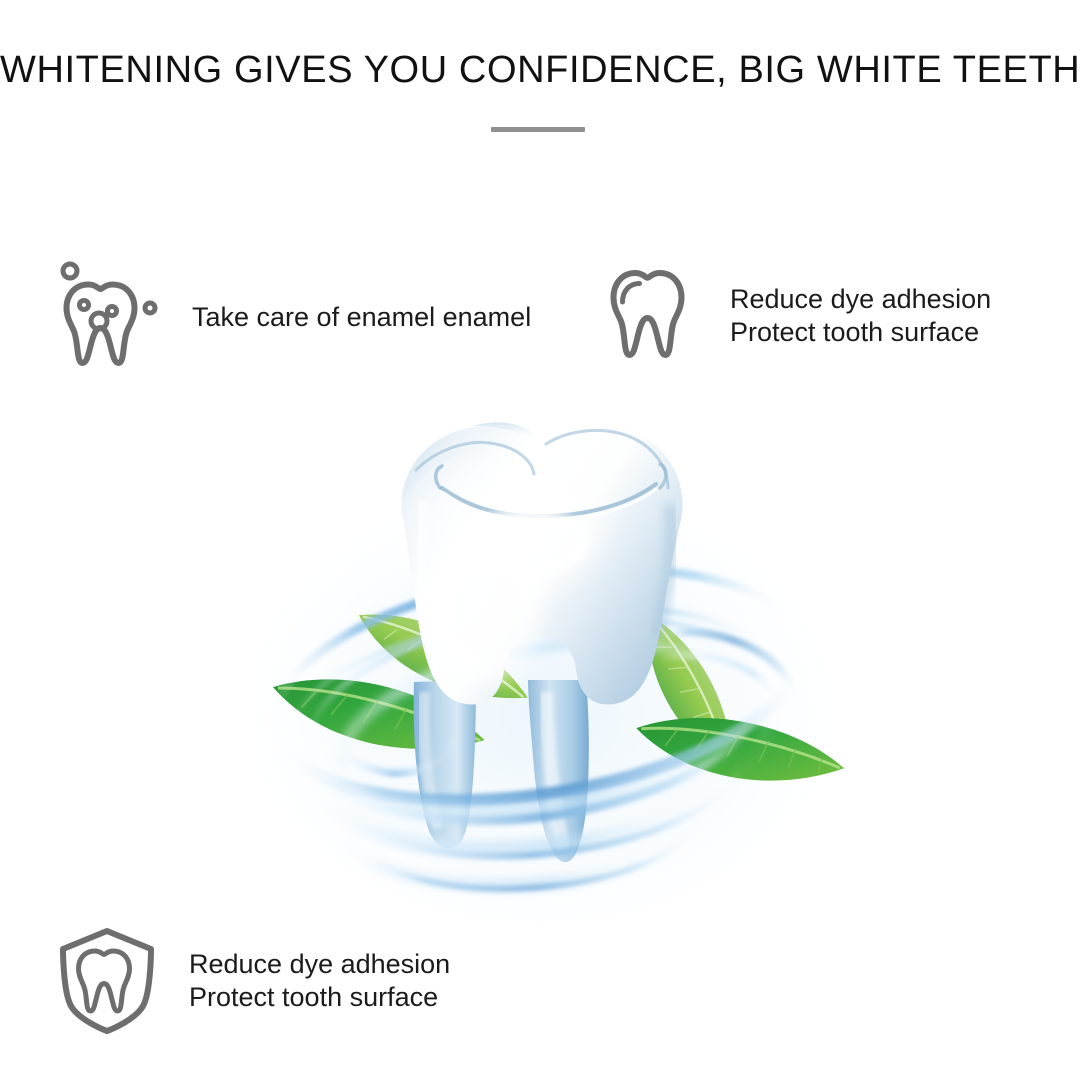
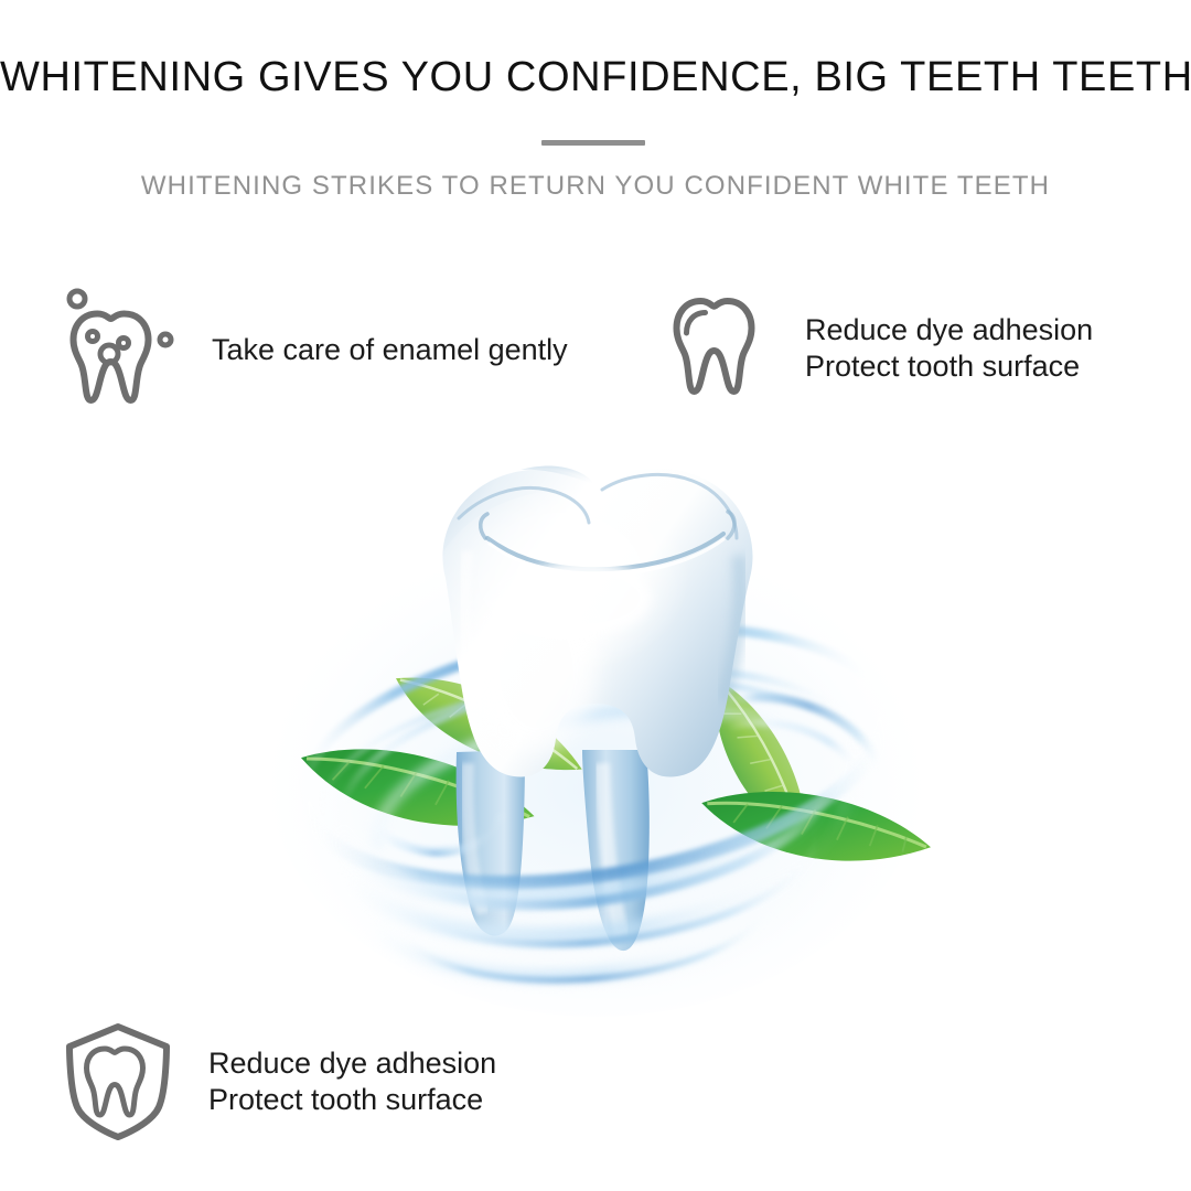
- WHITENING GIVES YOU CONFIDENCE, BIG WHITE TEETH
+ WHITENING GIVES YOU CONFIDENCE, BIG TEETH TEETH
+ WHITENING STRIKES TO RETURN YOU CONFIDENT WHITE TEETH
- Take care of enamel enamel
+ Take care of enamel gently
  Reduce dye adhesion
  Protect tooth surface
  Reduce dye adhesion
  Protect tooth surface
